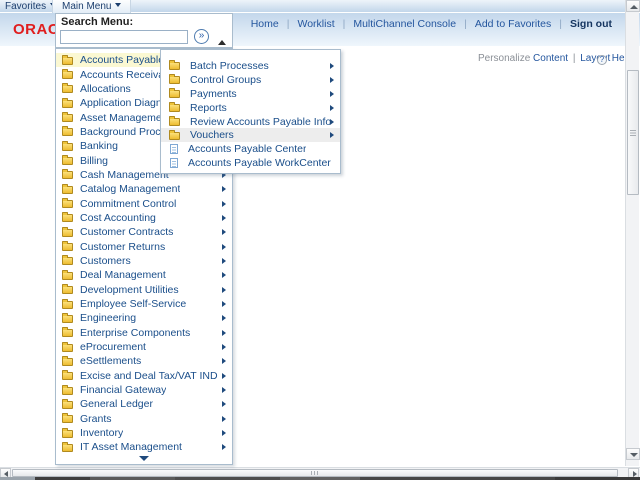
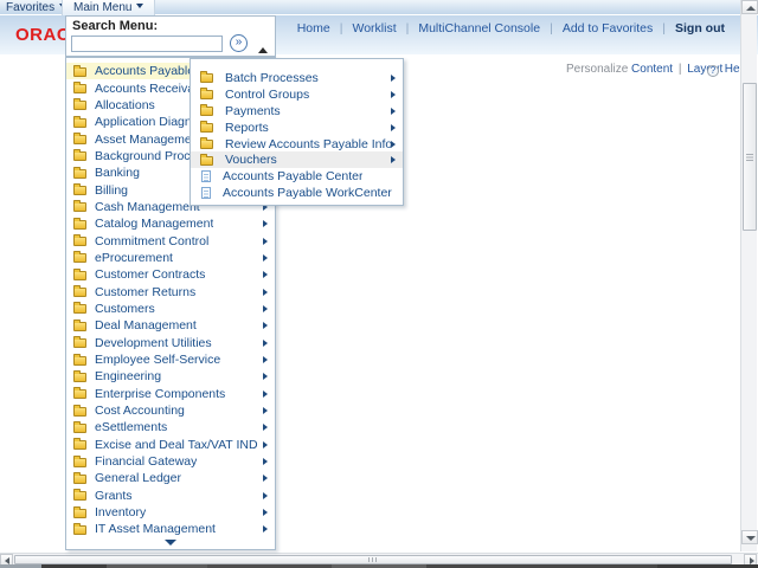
  Favorites
  Main Menu
  Home | Worklist | MultiChannel Console | Add to Favorites | Sign out
  Personalize Content | Layt
  Search Menu:
  »
  Accounts Payabl
  Accounts Receiv
  Allocations
  Application Diagn
  Asset Manageme
  Background Proc
  Banking
  Billing
  Cash Management
  Catalog Management
  Commitment Control
- Cost Accounting
+ eProcurement
  Customer Contracts
  Customer Returns
  Customers
  Deal Management
  Development Utilities
  Employee Self-Service
  Engineering
  Enterprise Components
- eProcurement
+ Cost Accounting
  eSettlements
  Excise and Deal Tax/VAT IND
  Financial Gateway
  General Ledger
  Grants
  Inventory
  IT Asset Management
  Batch Processes
  Control Groups
  Payments
  Reports
  Review Accounts Payable Info
  Vouchers
  Accounts Payable Center
  Accounts Payable WorkCenter
